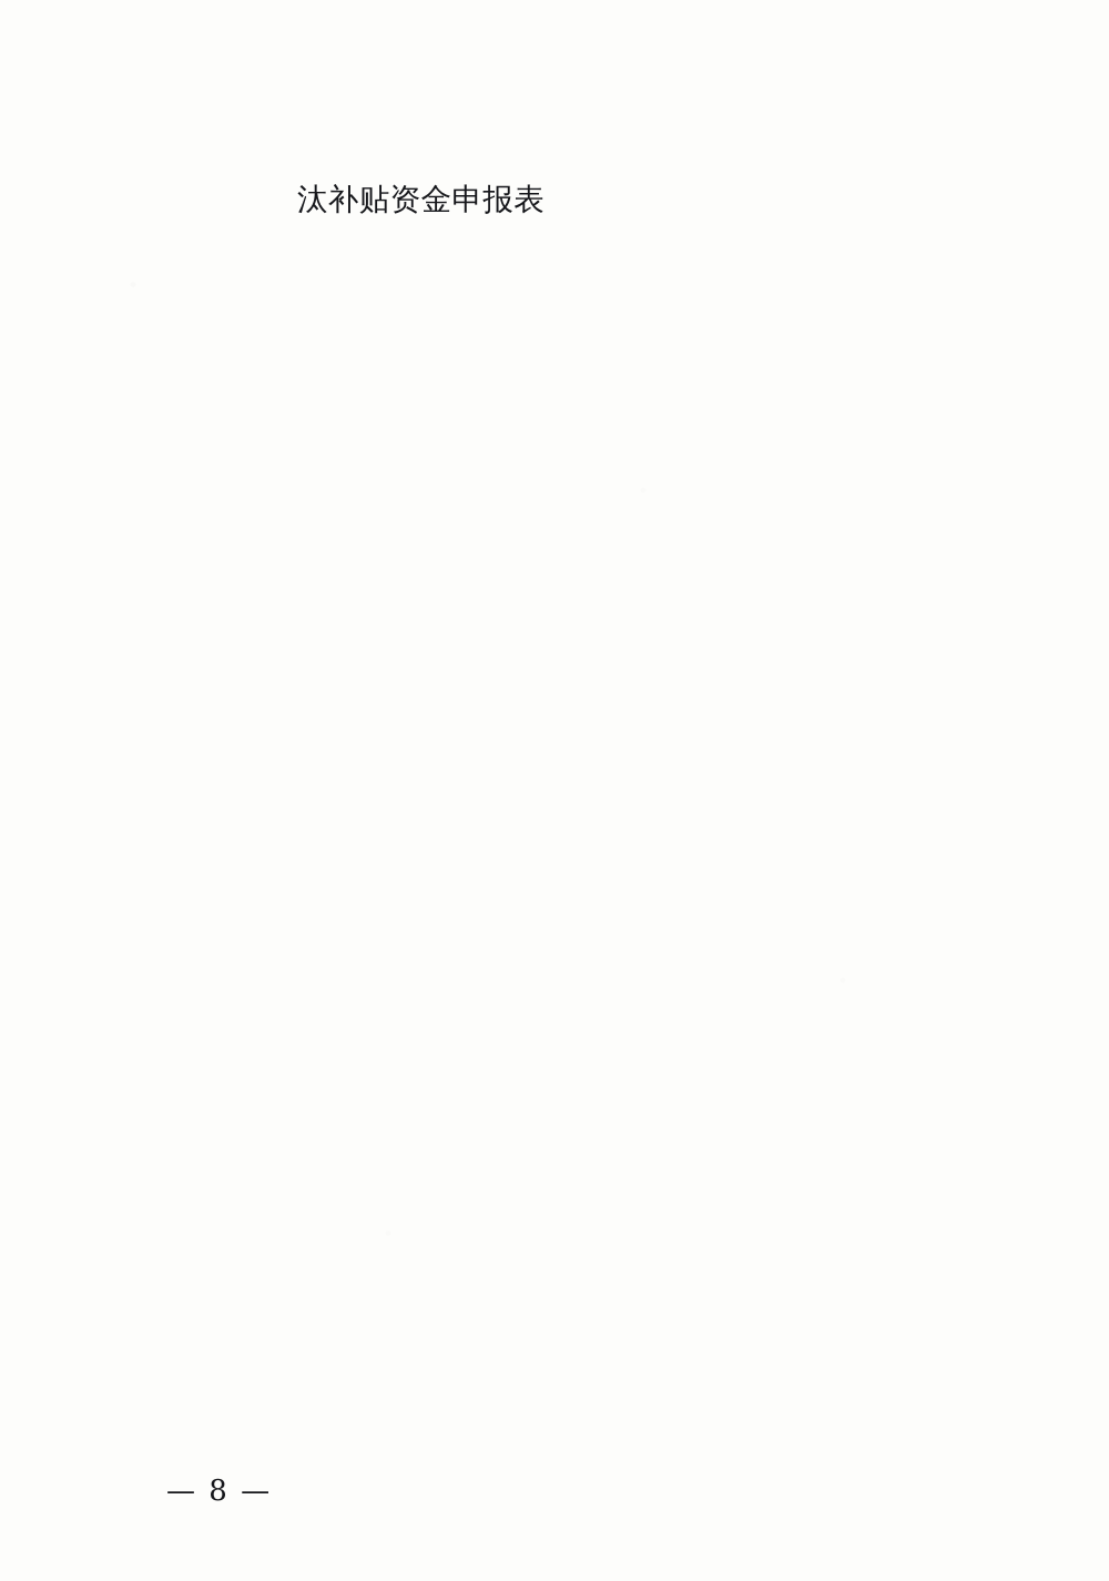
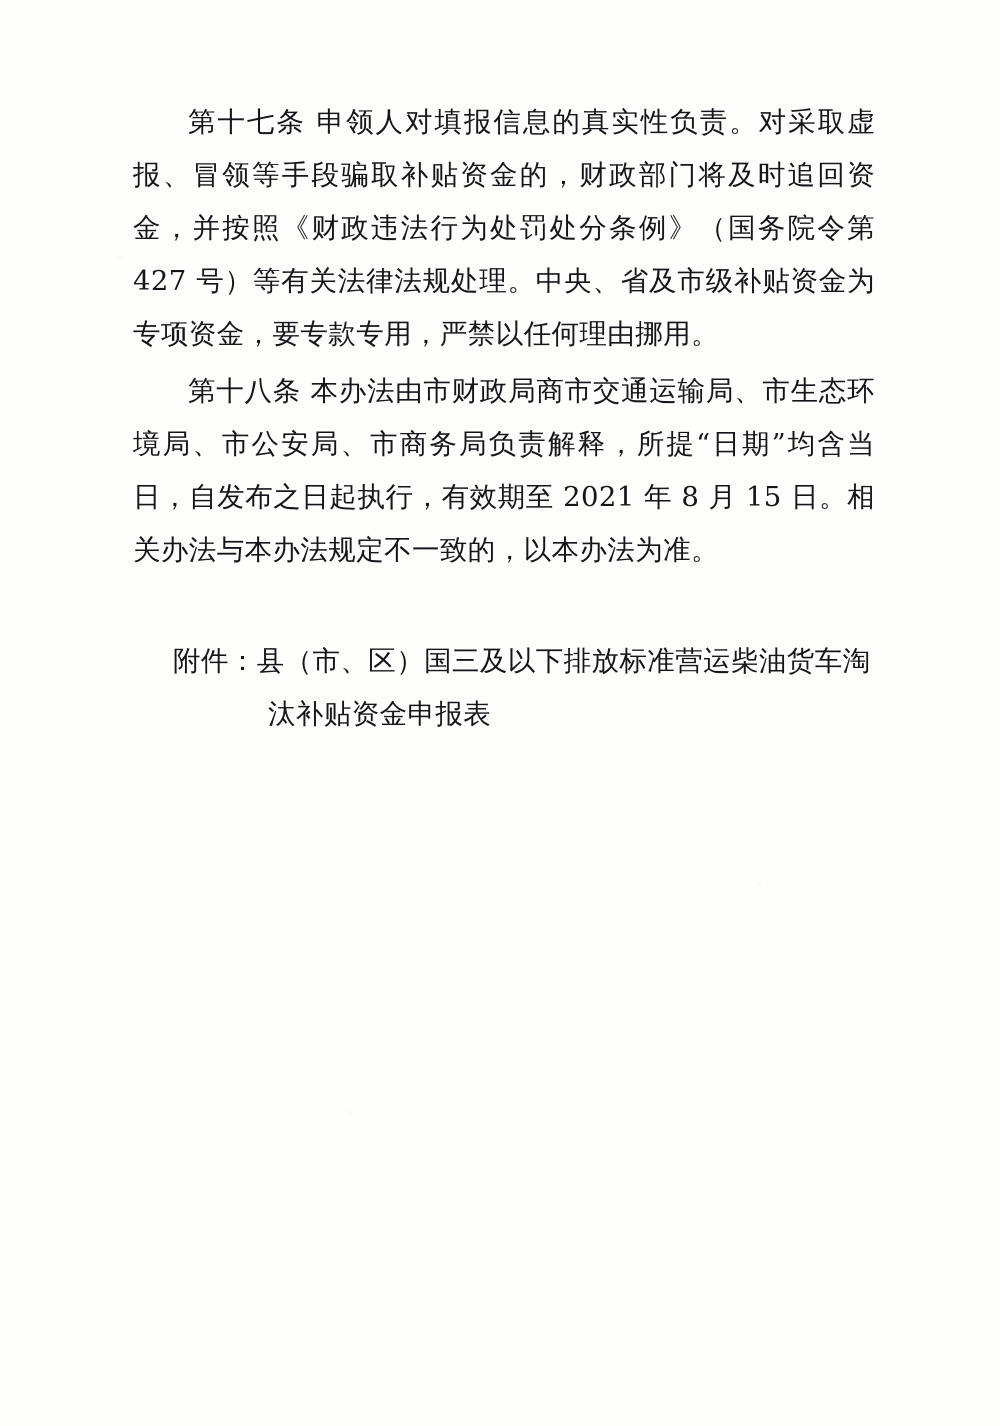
+ 第十七条 申领人对填报信息的真实性负责。对采取虚报、冒领等手段骗取补贴资金的，财政部门将及时追回资金，并按照《财政违法行为处罚处分条例》（国务院令第 427 号）等有关法律法规处理。中央、省及市级补贴资金为专项资金，要专款专用，严禁以任何理由挪用。
+ 第十八条 本办法由市财政局商市交通运输局、市生态环境局、市公安局、市商务局负责解释，所提“日期”均含当日，自发布之日起执行，有效期至 2021 年 8 月 15 日。相关办法与本办法规定不一致的，以本办法为准。
+ 附件：县（市、区）国三及以下排放标准营运柴油货车淘
  汰补贴资金申报表
- — 8 —
